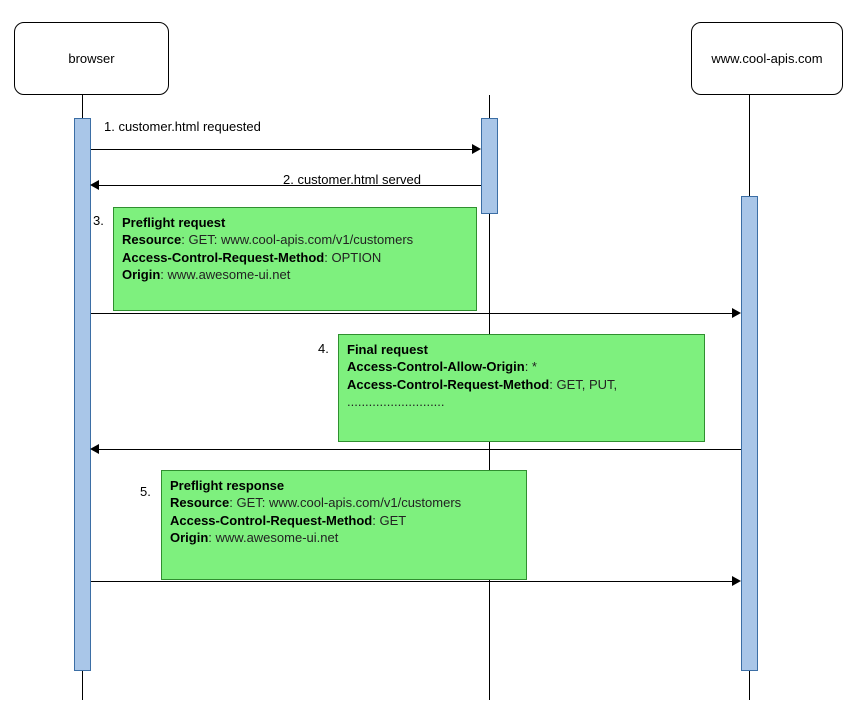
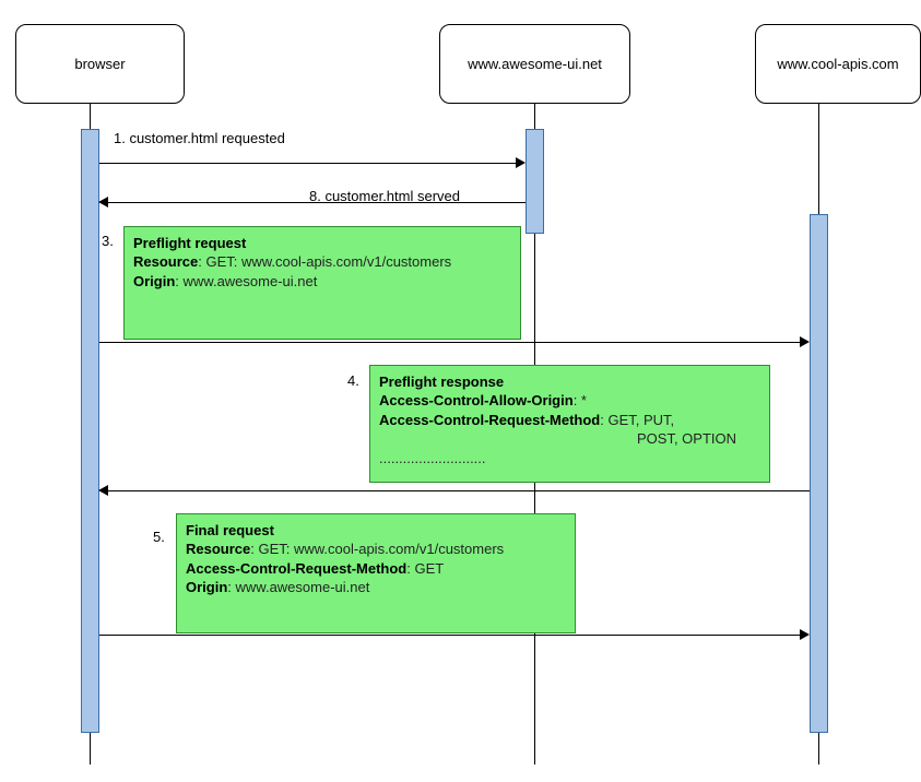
  browser
+ www.awesome-ui.net
  www.cool-apis.com
  1. customer.html requested
- 2. customer.html served
+ 8. customer.html served
  3.
  Preflight request
  Resource: GET: www.cool-apis.com/v1/customers
- Access-Control-Request-Method: OPTION
  Origin: www.awesome-ui.net
  4.
- Final request
+ Preflight response
  Access-Control-Allow-Origin: *
  Access-Control-Request-Method: GET, PUT,
+ POST, OPTION
  ...........................
  5.
- Preflight response
+ Final request
  Resource: GET: www.cool-apis.com/v1/customers
  Access-Control-Request-Method: GET
  Origin: www.awesome-ui.net
